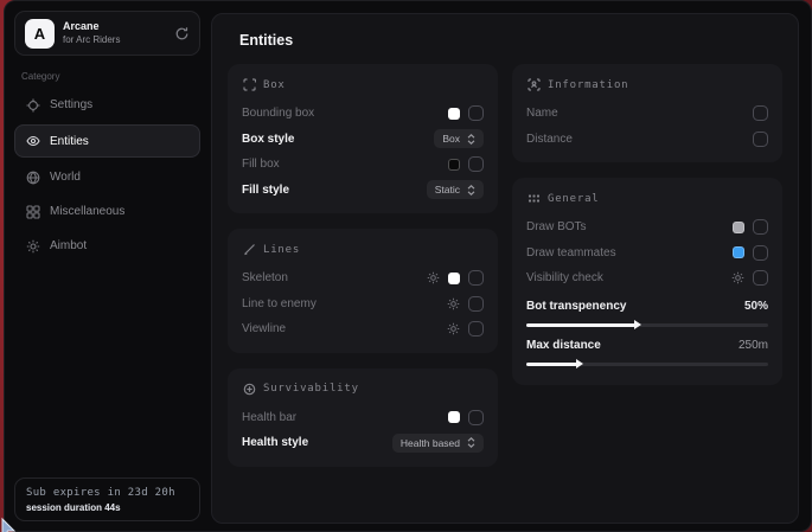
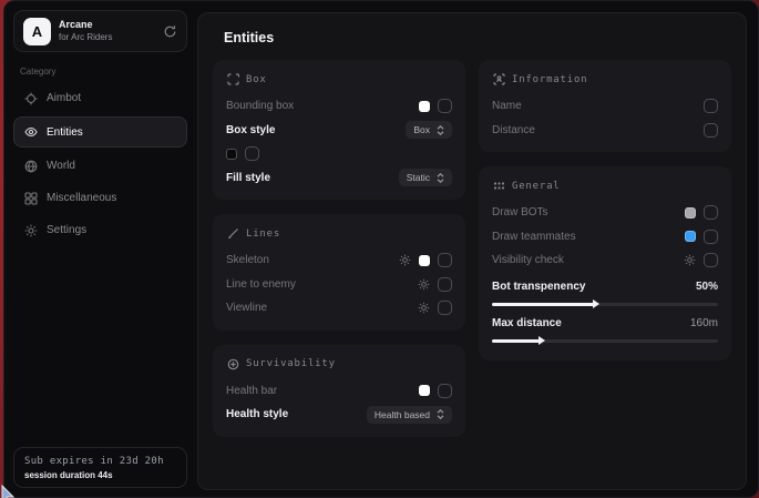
  A
  Arcane
  for Arc Riders
  Category
- Settings
+ Aimbot
  Entities
  World
  Miscellaneous
- Aimbot
+ Settings
  Sub expires in 23d 20h
  session duration 44s
  Entities
  Box
  Bounding box
  Box style
  Box
- Fill box
  Fill style
  Static
  Lines
  Skeleton
  Line to enemy
  Viewline
  Survivability
  Health bar
  Health style
  Health based
  Information
  Name
  Distance
  General
  Draw BOTs
  Draw teammates
  Visibility check
  Bot transpenency
  50%
  Max distance
- 250m
+ 160m
